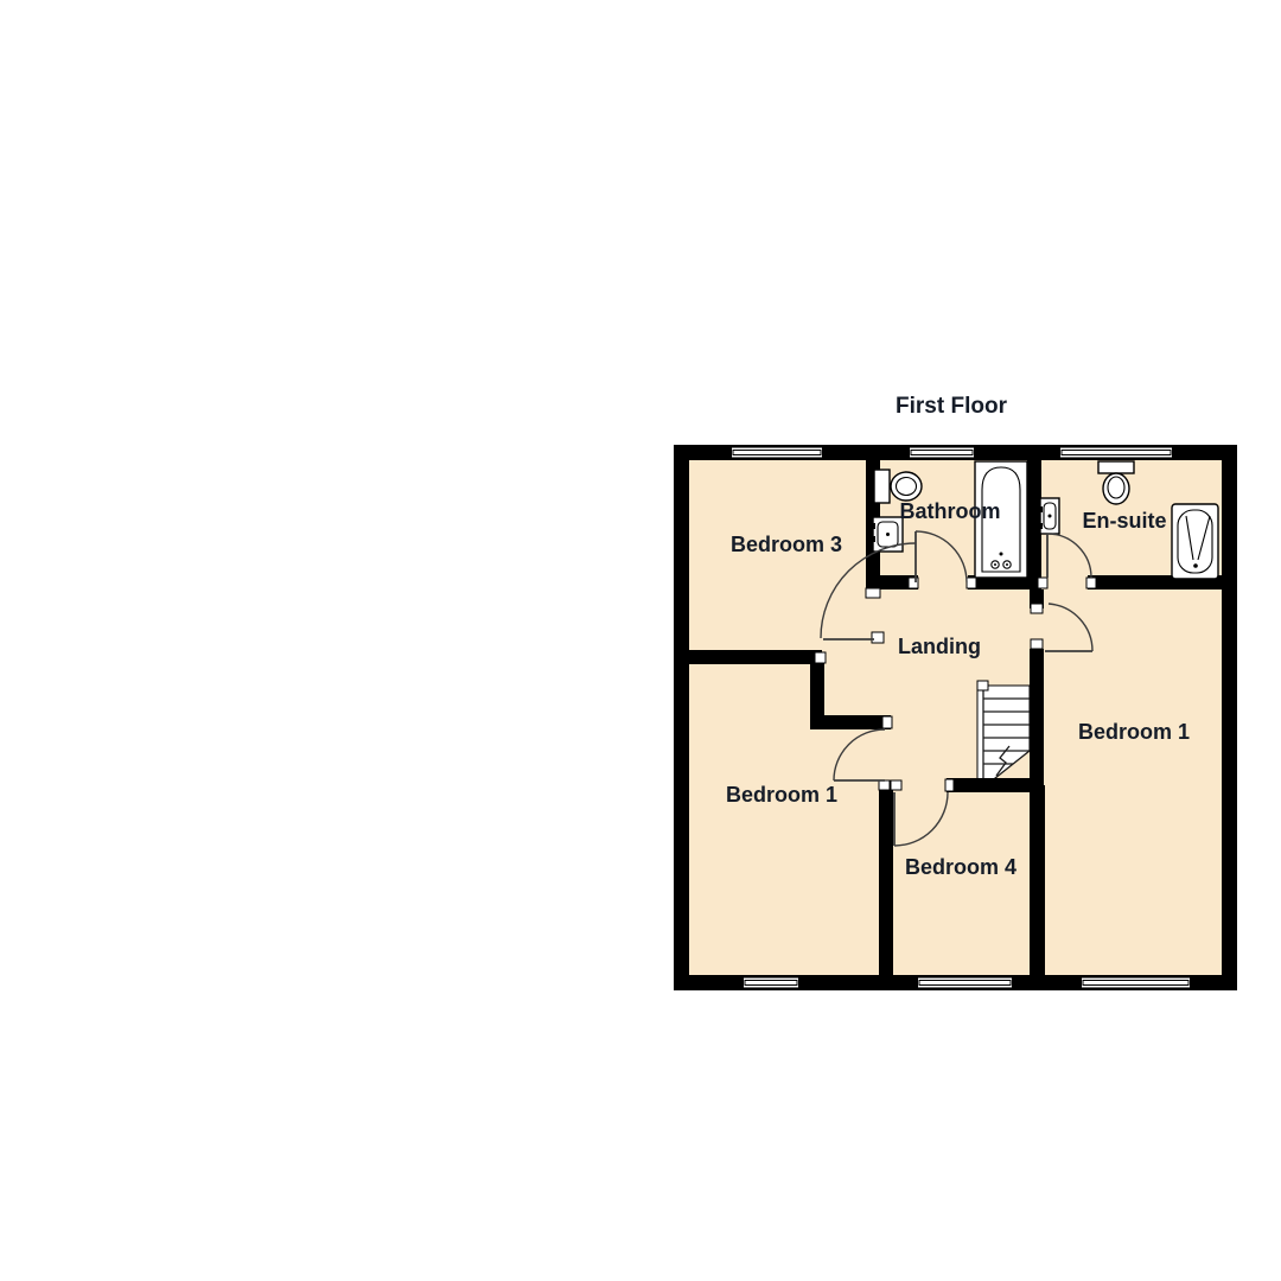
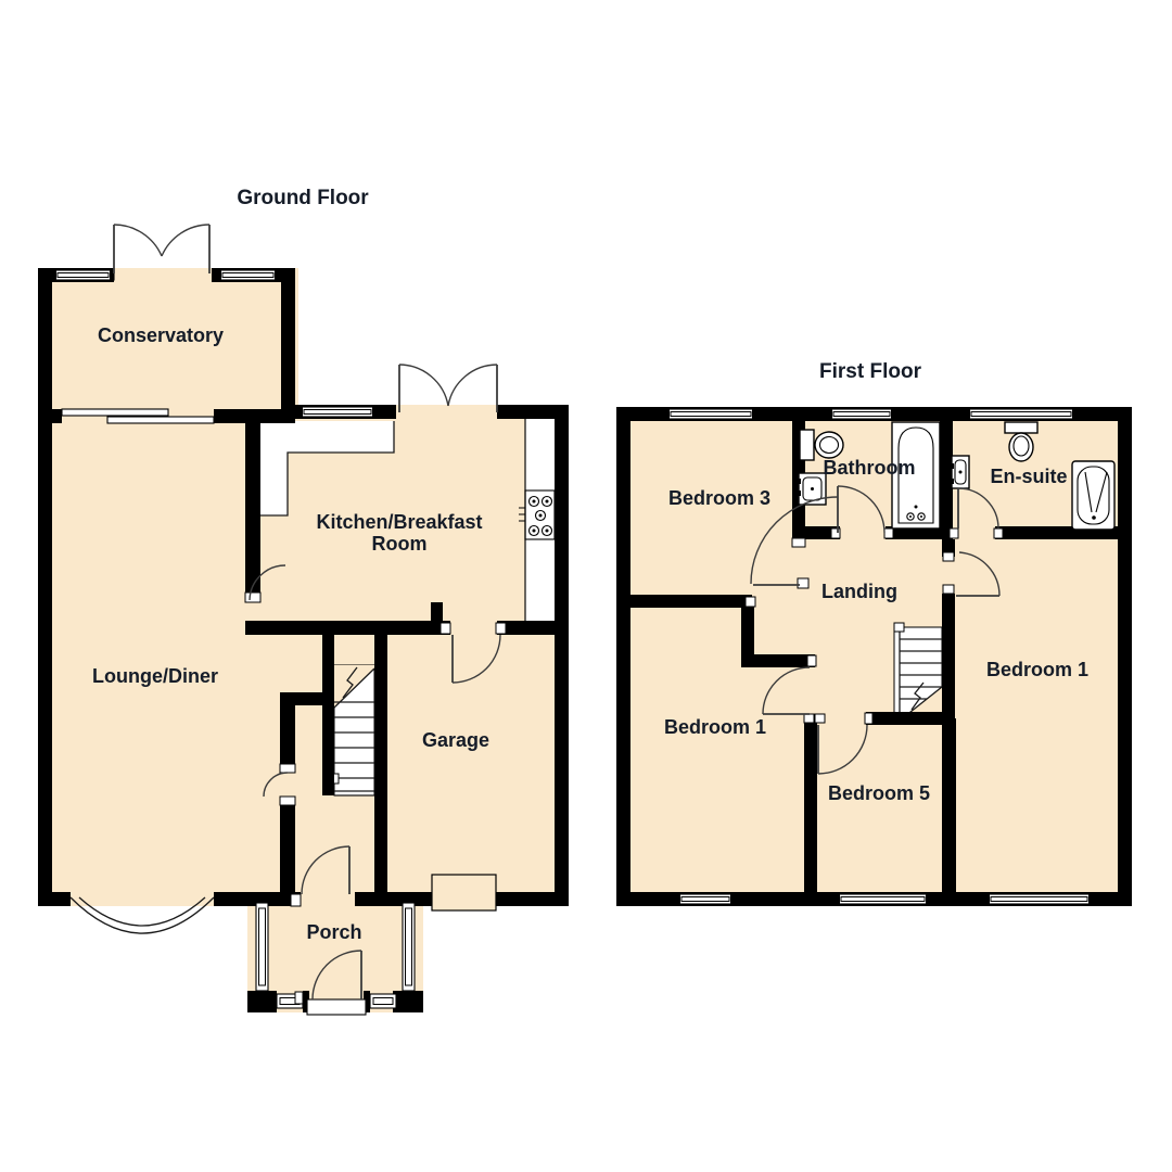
+ Ground Floor
+ Conservatory
+ Kitchen/Breakfast
+ Room
+ Lounge/Diner
+ Garage
+ Porch
  First Floor
  Bedroom 3
  Bathroom
  En-suite
  Landing
  Bedroom 1
- Bedroom 4
+ Bedroom 5
  Bedroom 1
